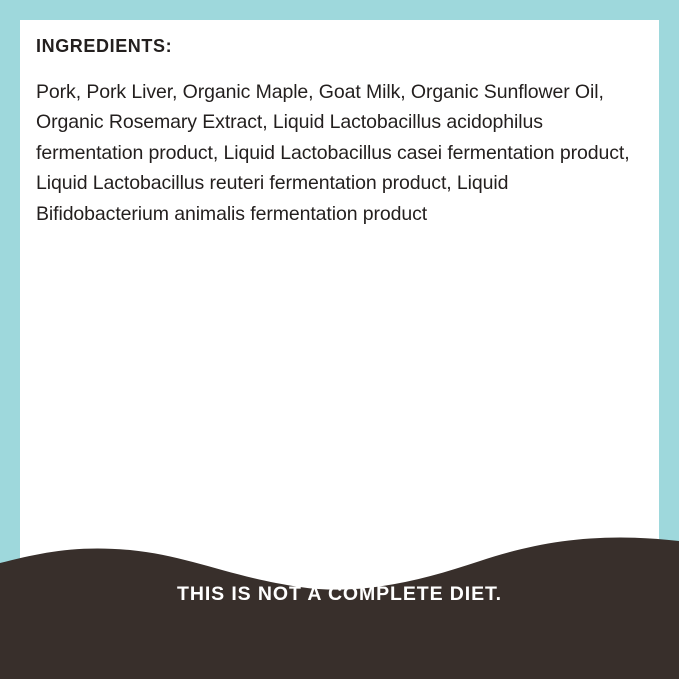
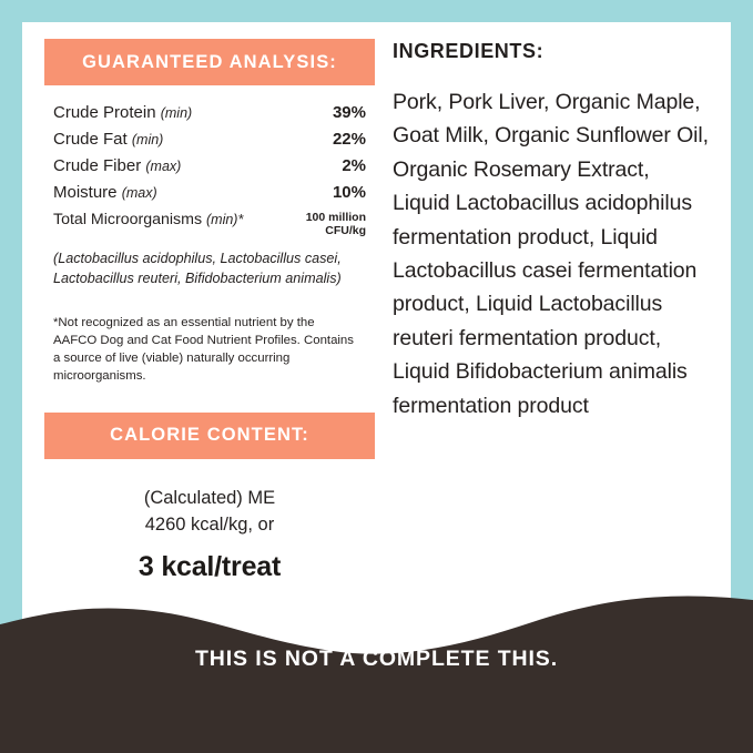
+ GUARANTEED ANALYSIS:
+ Crude Protein (min)	39%
+ Crude Fat (min)	22%
+ Crude Fiber (max)	2%
+ Moisture (max)	10%
+ Total Microorganisms (min)*	100 millionCFU/kg
+ (Lactobacillus acidophilus, Lactobacillus casei, Lactobacillus reuteri, Bifidobacterium animalis)
+ *Not recognized as an essential nutrient by the AAFCO Dog and Cat Food Nutrient Profiles. Contains a source of live (viable) naturally occurring microorganisms.
+ CALORIE CONTENT:
+ (Calculated) ME
+ 4260 kcal/kg, or
+ 3 kcal/treat
  INGREDIENTS:
  Pork, Pork Liver, Organic Maple, Goat Milk, Organic Sunflower Oil, Organic Rosemary Extract, Liquid Lactobacillus acidophilus fermentation product, Liquid Lactobacillus casei fermentation product, Liquid Lactobacillus reuteri fermentation product, Liquid Bifidobacterium animalis fermentation product
- THIS IS NOT A COMPLETE DIET.
+ THIS IS NOT A COMPLETE THIS.
